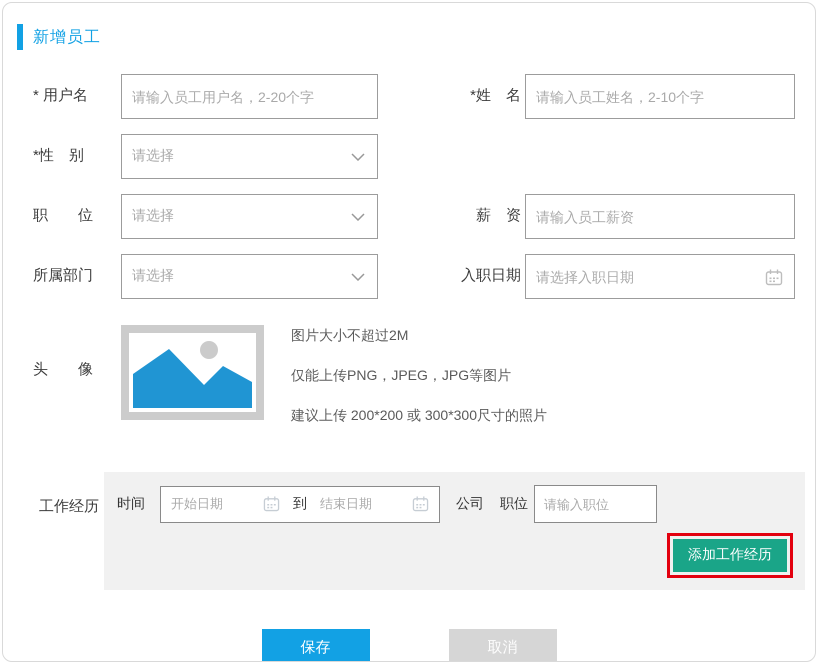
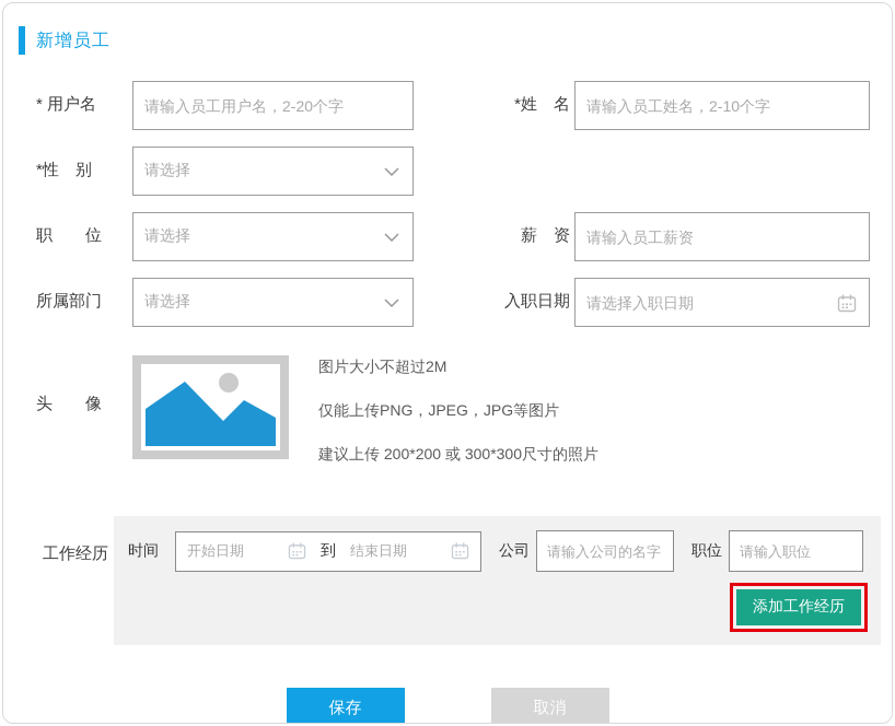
  新增员工
  * 用户名
  请输入员工用户名，2-20个字
  *姓 名
  请输入员工姓名，2-10个字
  *性 别
  请选择
  职 位
  请选择
  薪 资
  请输入员工薪资
  所属部门
  请选择
  入职日期
  请选择入职日期
  头 像
  图片大小不超过2M
  仅能上传PNG，JPEG，JPG等图片
  建议上传 200*200 或 300*300尺寸的照片
  工作经历
  时间
  开始日期
  到
  结束日期
  公司
+ 请输入公司的名字
  职位
  请输入职位
  添加工作经历
  保存
  取消
